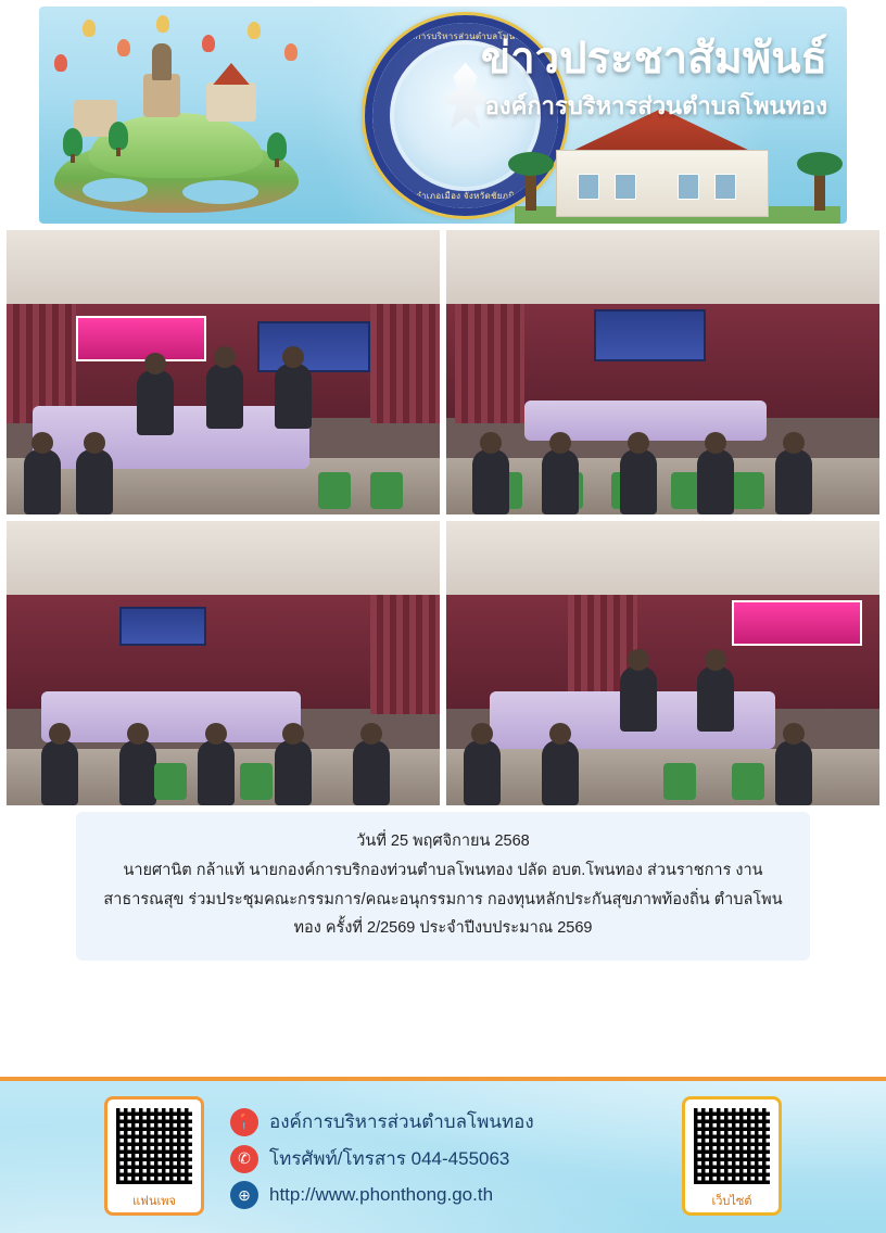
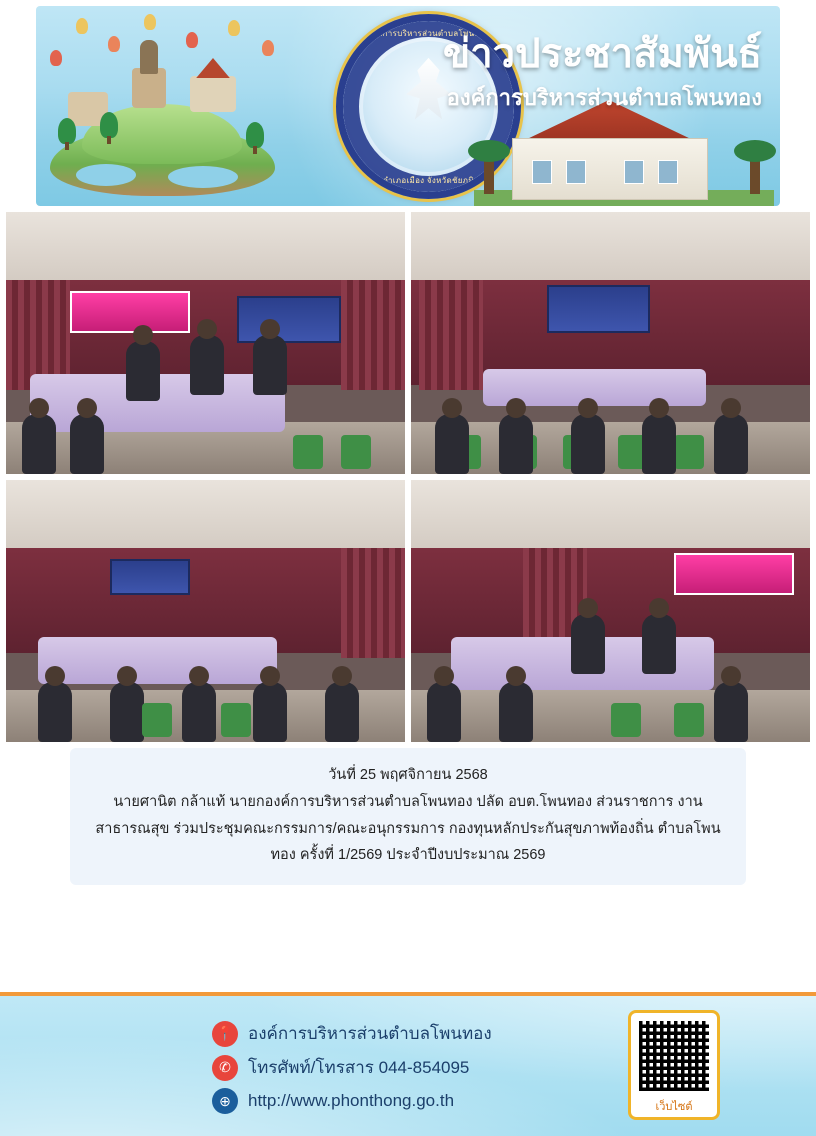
  องค์การบริหารส่วนตำบลโพนทอง
  อำเภอเมือง จังหวัดชัยภูมิ
  ข่าวประชาสัมพันธ์
  องค์การบริหารส่วนตำบลโพนทอง
  วันที่ 25 พฤศจิกายน 2568
- นายศานิต กล้าแท้ นายกองค์การบริกองท่วนตำบลโพนทอง ปลัด อบต.โพนทอง ส่วนราชการ งาน
+ นายศานิต กล้าแท้ นายกองค์การบริหารส่วนตำบลโพนทอง ปลัด อบต.โพนทอง ส่วนราชการ งาน
  สาธารณสุข ร่วมประชุมคณะกรรมการ/คณะอนุกรรมการ กองทุนหลักประกันสุขภาพท้องถิ่น ตำบลโพน
- ทอง ครั้งที่ 2/2569 ประจำปีงบประมาณ 2569
+ ทอง ครั้งที่ 1/2569 ประจำปีงบประมาณ 2569
- แฟนเพจ
  เว็บไซต์
  📍
  องค์การบริหารส่วนตำบลโพนทอง
  ✆
- โทรศัพท์/โทรสาร 044-455063
+ โทรศัพท์/โทรสาร 044-854095
  ⊕
  http://www.phonthong.go.th
